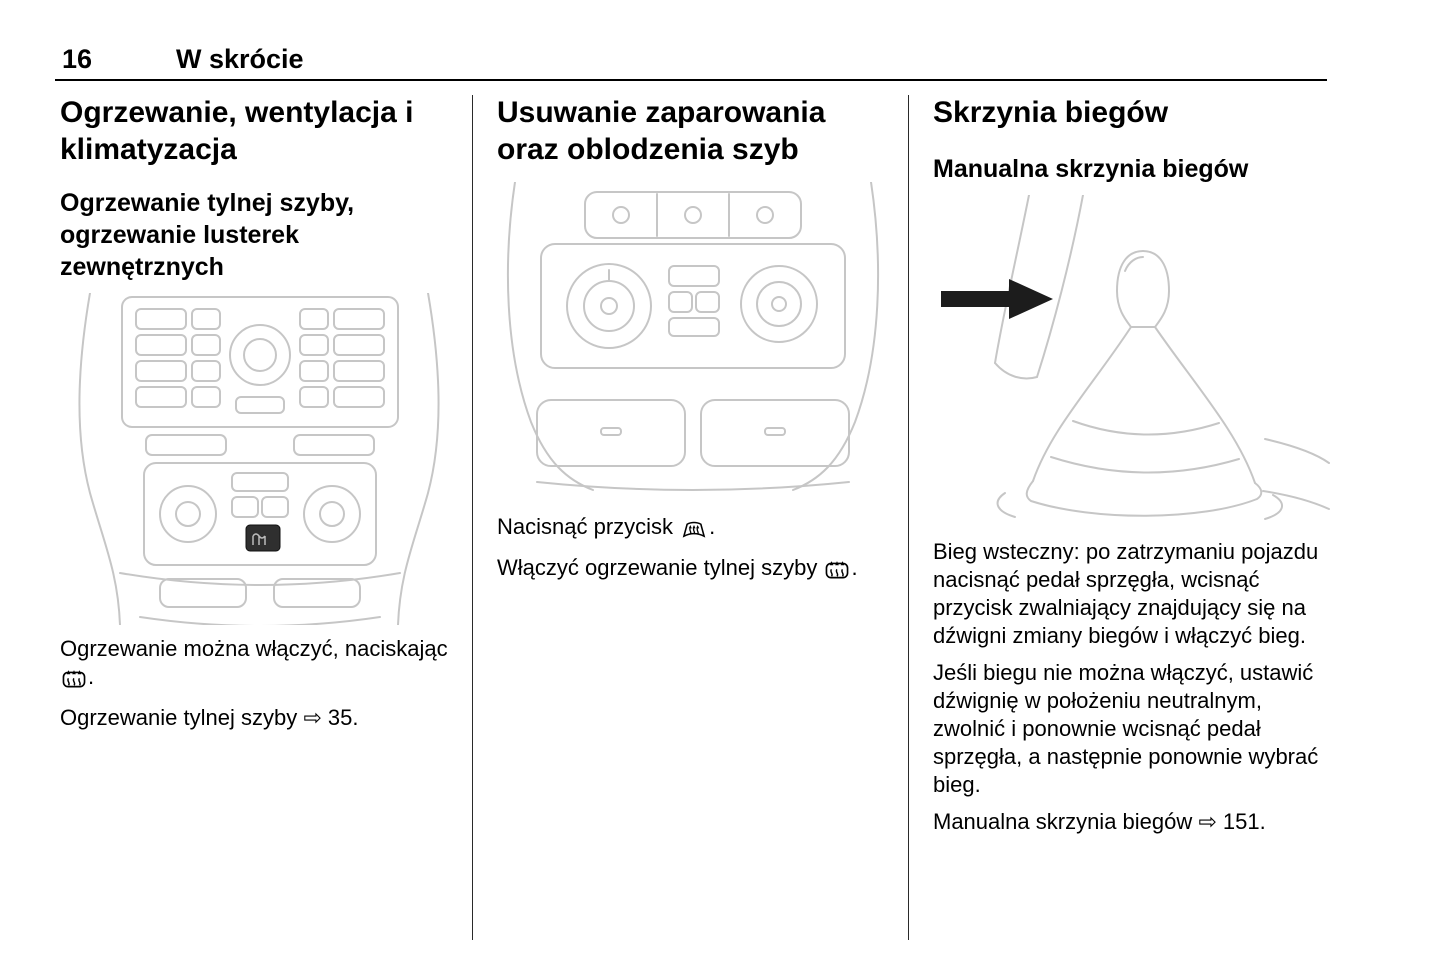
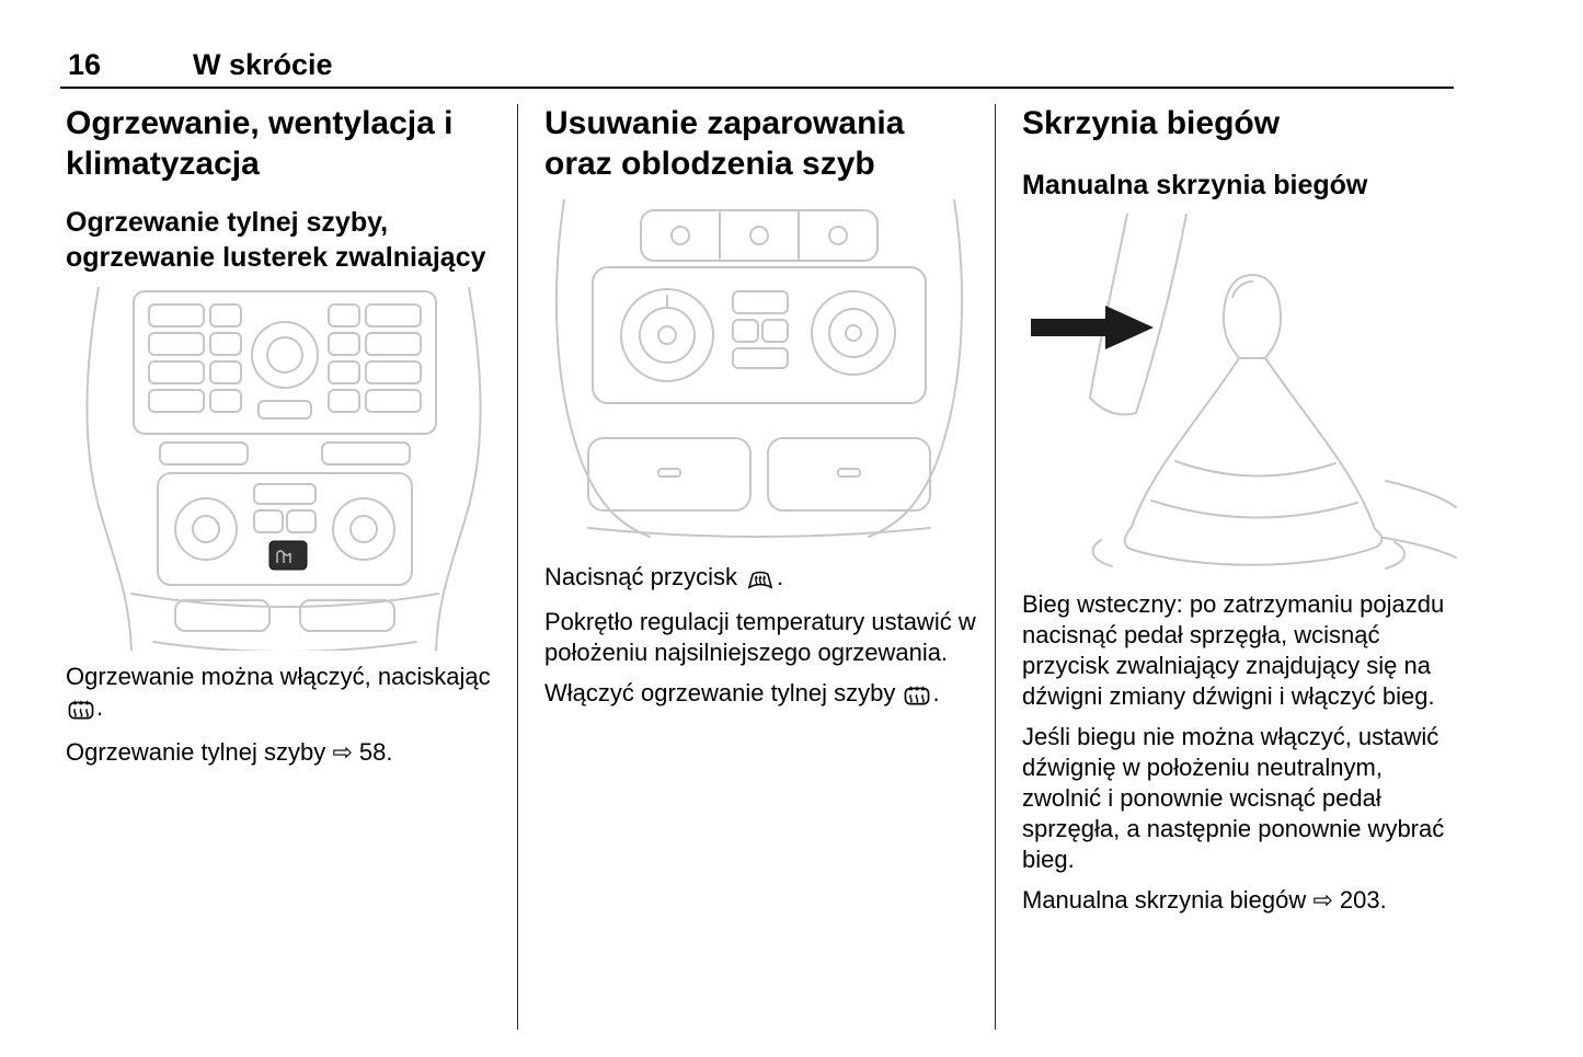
  16
  W skrócie
  Ogrzewanie, wentylacja i klimatyzacja
- Ogrzewanie tylnej szyby, ogrzewanie lusterek zewnętrznych
+ Ogrzewanie tylnej szyby, ogrzewanie lusterek zwalniający
  Ogrzewanie można włączyć, naciskając .
- Ogrzewanie tylnej szyby ⇨ 35.
+ Ogrzewanie tylnej szyby ⇨ 58.
  Usuwanie zaparowania oraz oblodzenia szyb
  Nacisnąć przycisk .
+ Pokrętło regulacji temperatury ustawić w położeniu najsilniejszego ogrzewania.
  Włączyć ogrzewanie tylnej szyby .
  Skrzynia biegów
  Manualna skrzynia biegów
- Bieg wsteczny: po zatrzymaniu pojazdu nacisnąć pedał sprzęgła, wcisnąć przycisk zwalniający znajdujący się na dźwigni zmiany biegów i włączyć bieg.
+ Bieg wsteczny: po zatrzymaniu pojazdu nacisnąć pedał sprzęgła, wcisnąć przycisk zwalniający znajdujący się na dźwigni zmiany dźwigni i włączyć bieg.
  Jeśli biegu nie można włączyć, ustawić dźwignię w położeniu neutralnym, zwolnić i ponownie wcisnąć pedał sprzęgła, a następnie ponownie wybrać bieg.
- Manualna skrzynia biegów ⇨ 151.
+ Manualna skrzynia biegów ⇨ 203.
